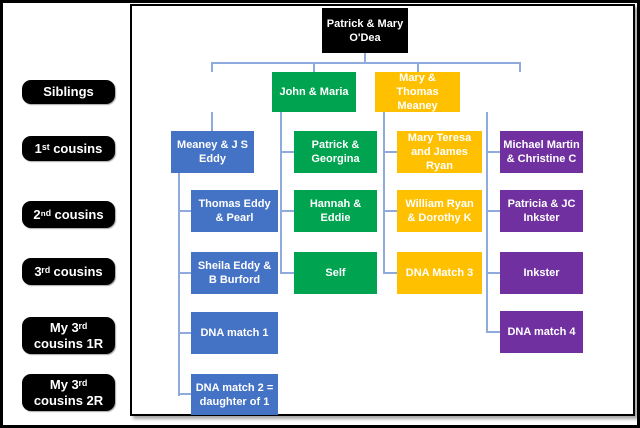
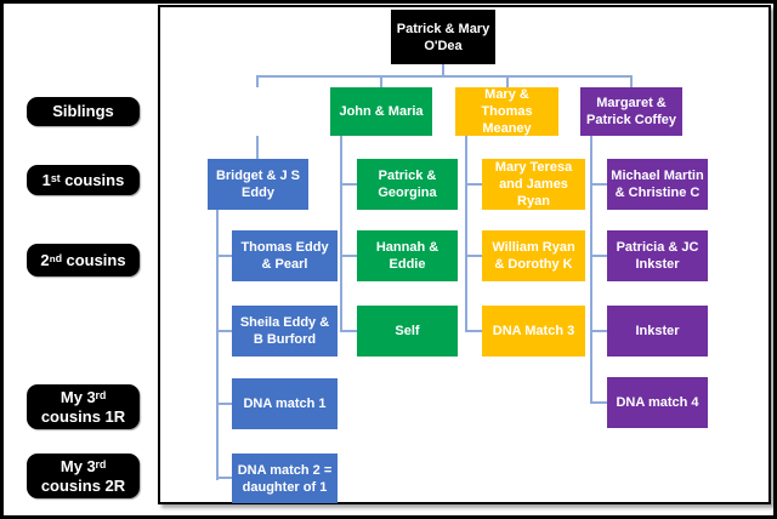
  Siblings
  1ˢᵗ cousins
  2ⁿᵈ cousins
- 3ʳᵈ cousins
  My 3ʳᵈ
  cousins 1R
  My 3ʳᵈ
  cousins 2R
  Patrick & Mary O'Dea
  John & Maria
  Mary & Thomas Meaney
+ Margaret & Patrick Coffey
- Meaney & J S Eddy
+ Bridget & J S Eddy
  Thomas Eddy & Pearl
  Sheila Eddy & B Burford
  DNA match 1
  DNA match 2 = daughter of 1
  Patrick & Georgina
  Hannah & Eddie
  Self
  Mary Teresa and James Ryan
  William Ryan & Dorothy K
  DNA Match 3
  Michael Martin & Christine C
  Patricia & JC Inkster
  Inkster
  DNA match 4
